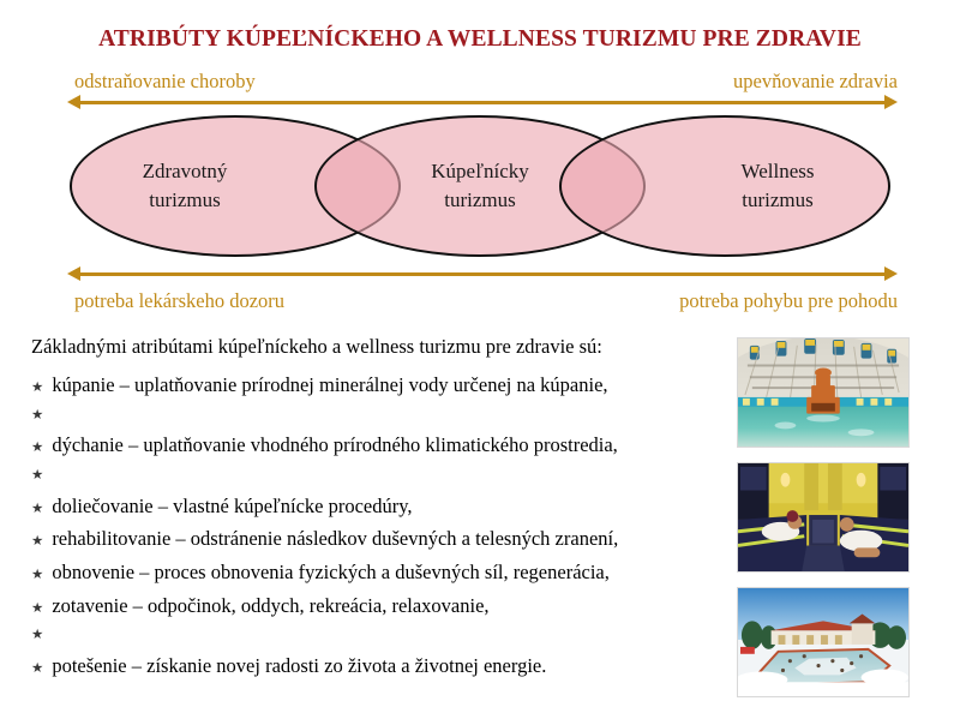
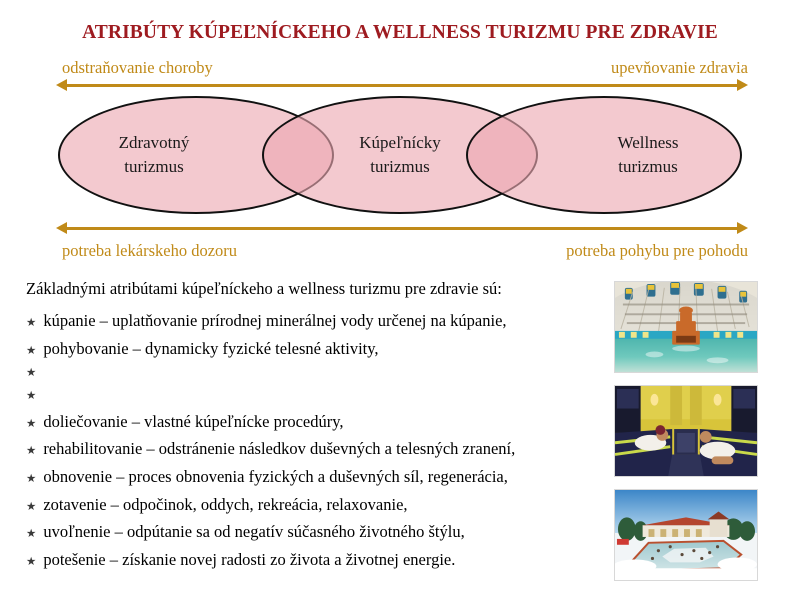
  ATRIBÚTY KÚPEĽNÍCKEHO A WELLNESS TURIZMU PRE ZDRAVIE
  odstraňovanie choroby
  upevňovanie zdravia
  Zdravotný
  turizmus
  Kúpeľnícky
  turizmus
  Wellness
  turizmus
  potreba lekárskeho dozoru
  potreba pohybu pre pohodu
  Základnými atribútami kúpeľníckeho a wellness turizmu pre zdravie sú:
  ★
  kúpanie – uplatňovanie prírodnej minerálnej vody určenej na kúpanie,
  ★
+ pohybovanie – dynamicky fyzické telesné aktivity,
  ★
- dýchanie – uplatňovanie vhodného prírodného klimatického prostredia,
  ★
  ★
  doliečovanie – vlastné kúpeľnícke procedúry,
  ★
  rehabilitovanie – odstránenie následkov duševných a telesných zranení,
  ★
  obnovenie – proces obnovenia fyzických a duševných síl, regenerácia,
  ★
  zotavenie – odpočinok, oddych, rekreácia, relaxovanie,
  ★
+ uvoľnenie – odpútanie sa od negatív súčasného životného štýlu,
  ★
  potešenie – získanie novej radosti zo života a životnej energie.
